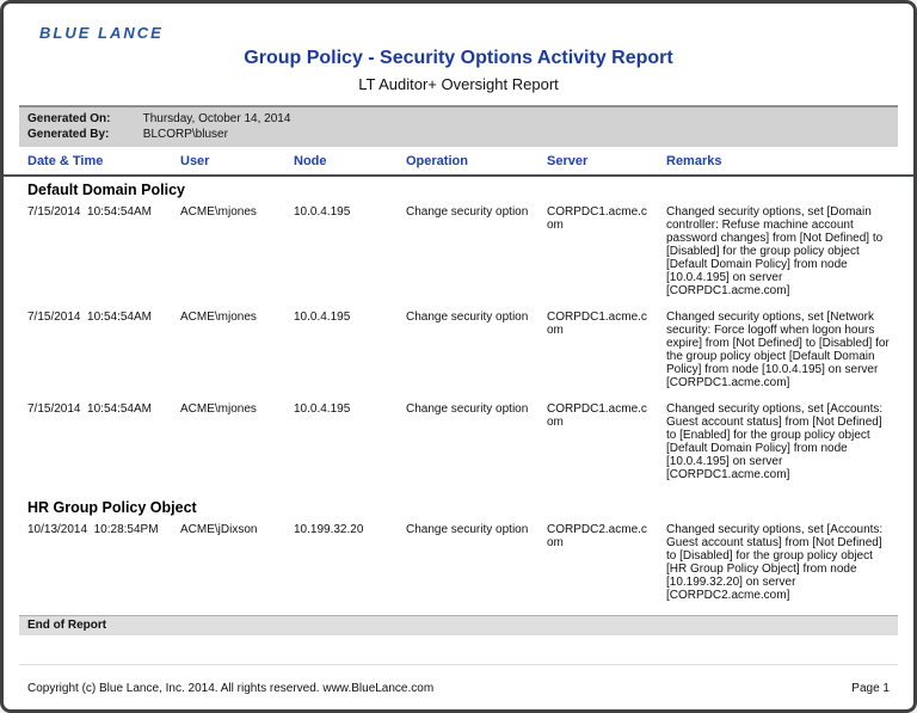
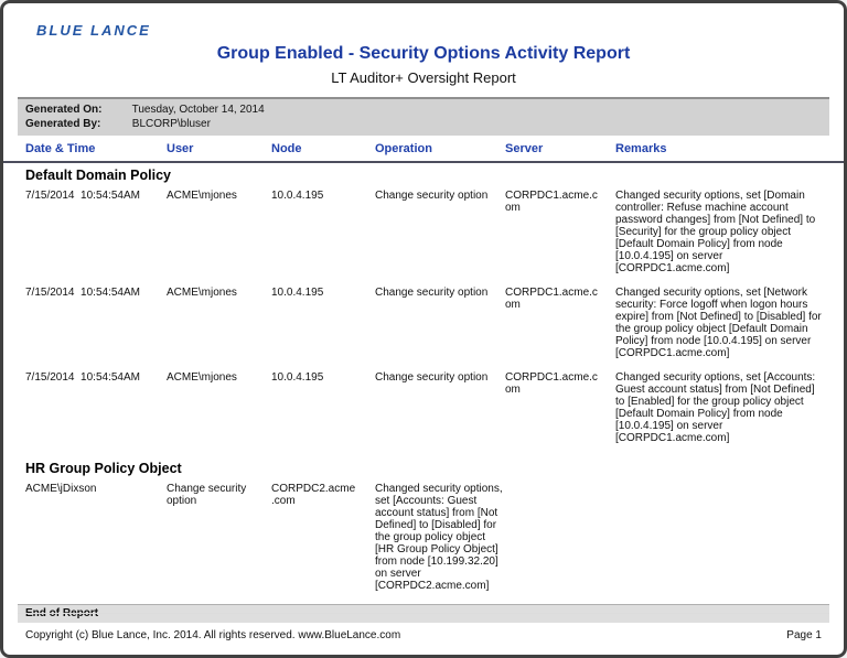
  BLUE LANCE
- Group Policy - Security Options Activity Report
+ Group Enabled - Security Options Activity Report
  LT Auditor+ Oversight Report
- Generated On: Thursday, October 14, 2014
+ Generated On: Tuesday, October 14, 2014
  Generated By: BLCORP\bluser
  Date & Time
  User
  Node
  Operation
  Server
  Remarks
  Default Domain Policy
  7/15/2014 10:54:54AM
  ACME\mjones
  10.0.4.195
  Change security option
  CORPDC1.acme.com
- Changed security options, set [Domain controller: Refuse machine account password changes] from [Not Defined] to [Disabled] for the group policy object [Default Domain Policy] from node [10.0.4.195] on server [CORPDC1.acme.com]
+ Changed security options, set [Domain controller: Refuse machine account password changes] from [Not Defined] to [Security] for the group policy object [Default Domain Policy] from node [10.0.4.195] on server [CORPDC1.acme.com]
  7/15/2014 10:54:54AM
  ACME\mjones
  10.0.4.195
  Change security option
  CORPDC1.acme.com
  Changed security options, set [Network security: Force logoff when logon hours expire] from [Not Defined] to [Disabled] for the group policy object [Default Domain Policy] from node [10.0.4.195] on server [CORPDC1.acme.com]
  7/15/2014 10:54:54AM
  ACME\mjones
  10.0.4.195
  Change security option
  CORPDC1.acme.com
  Changed security options, set [Accounts: Guest account status] from [Not Defined] to [Enabled] for the group policy object [Default Domain Policy] from node [10.0.4.195] on server [CORPDC1.acme.com]
  HR Group Policy Object
- 10/13/2014 10:28:54PM
  ACME\jDixson
- 10.199.32.20
  Change security option
  CORPDC2.acme.com
  Changed security options, set [Accounts: Guest account status] from [Not Defined] to [Disabled] for the group policy object [HR Group Policy Object] from node [10.199.32.20] on server [CORPDC2.acme.com]
  End of Report
  Copyright (c) Blue Lance, Inc. 2014. All rights reserved. www.BlueLance.com
  Page 1
